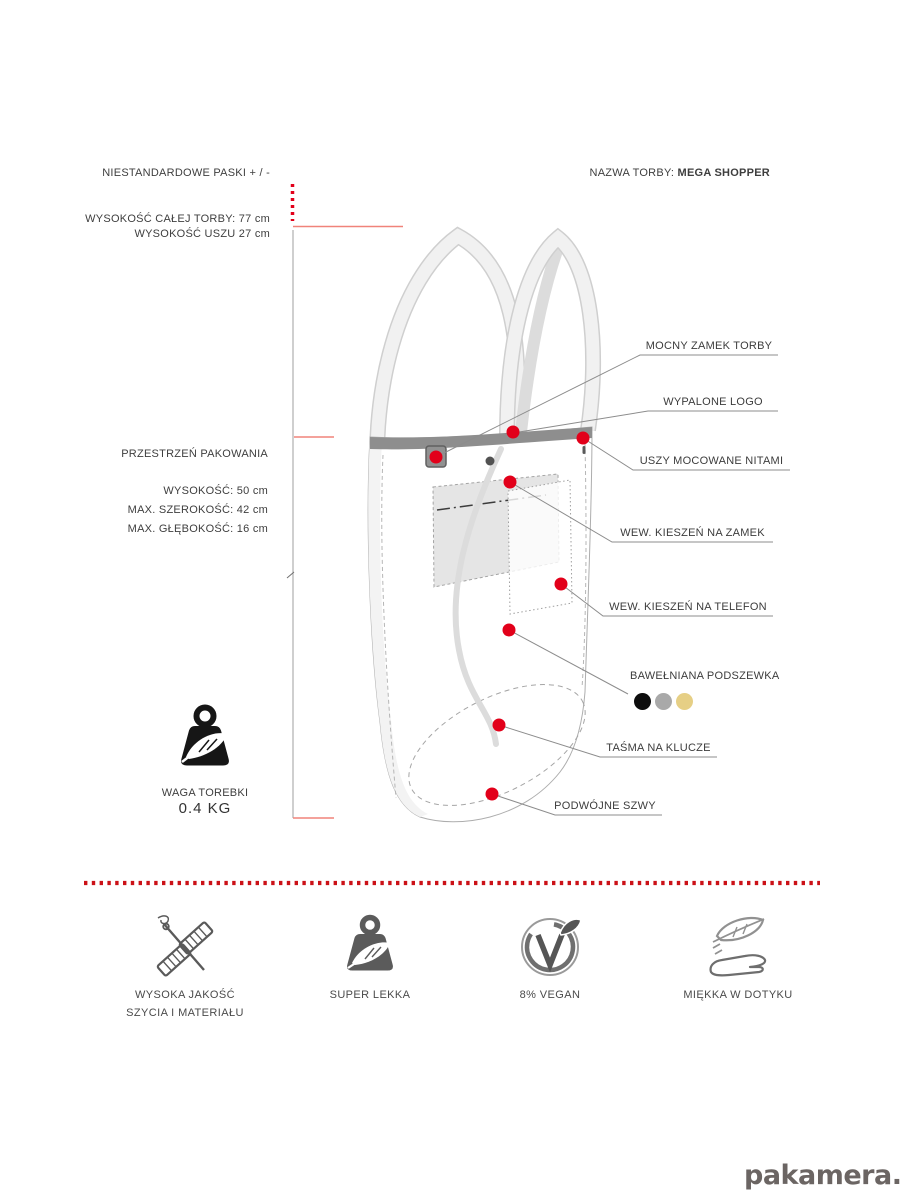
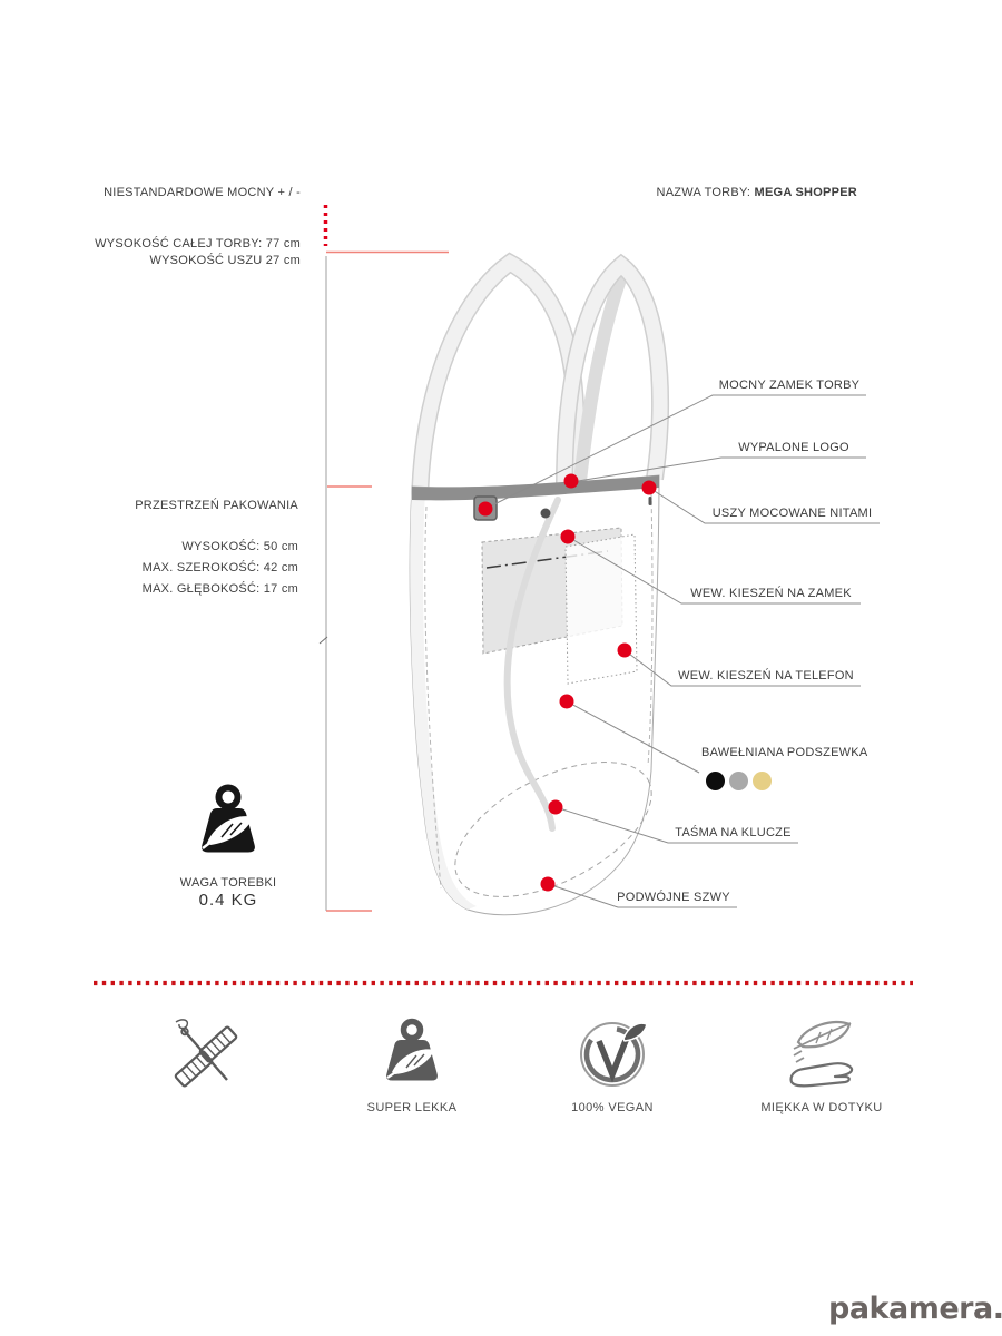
- NIESTANDARDOWE PASKI + / -
+ NIESTANDARDOWE MOCNY + / -
  NAZWA TORBY: MEGA SHOPPER
  WYSOKOŚĆ CAŁEJ TORBY: 77 cm
  WYSOKOŚĆ USZU 27 cm
  PRZESTRZEŃ PAKOWANIA
  WYSOKOŚĆ: 50 cm
  MAX. SZEROKOŚĆ: 42 cm
- MAX. GŁĘBOKOŚĆ: 16 cm
+ MAX. GŁĘBOKOŚĆ: 17 cm
  MOCNY ZAMEK TORBY
  WYPALONE LOGO
  USZY MOCOWANE NITAMI
  WEW. KIESZEŃ NA ZAMEK
  WEW. KIESZEŃ NA TELEFON
  BAWEŁNIANA PODSZEWKA
  TAŚMA NA KLUCZE
  PODWÓJNE SZWY
  WAGA TOREBKI
  0.4 KG
- WYSOKA JAKOŚĆ
- SZYCIA I MATERIAŁU
  SUPER LEKKA
- 8% VEGAN
+ 100% VEGAN
  MIĘKKA W DOTYKU
  pakamera.
